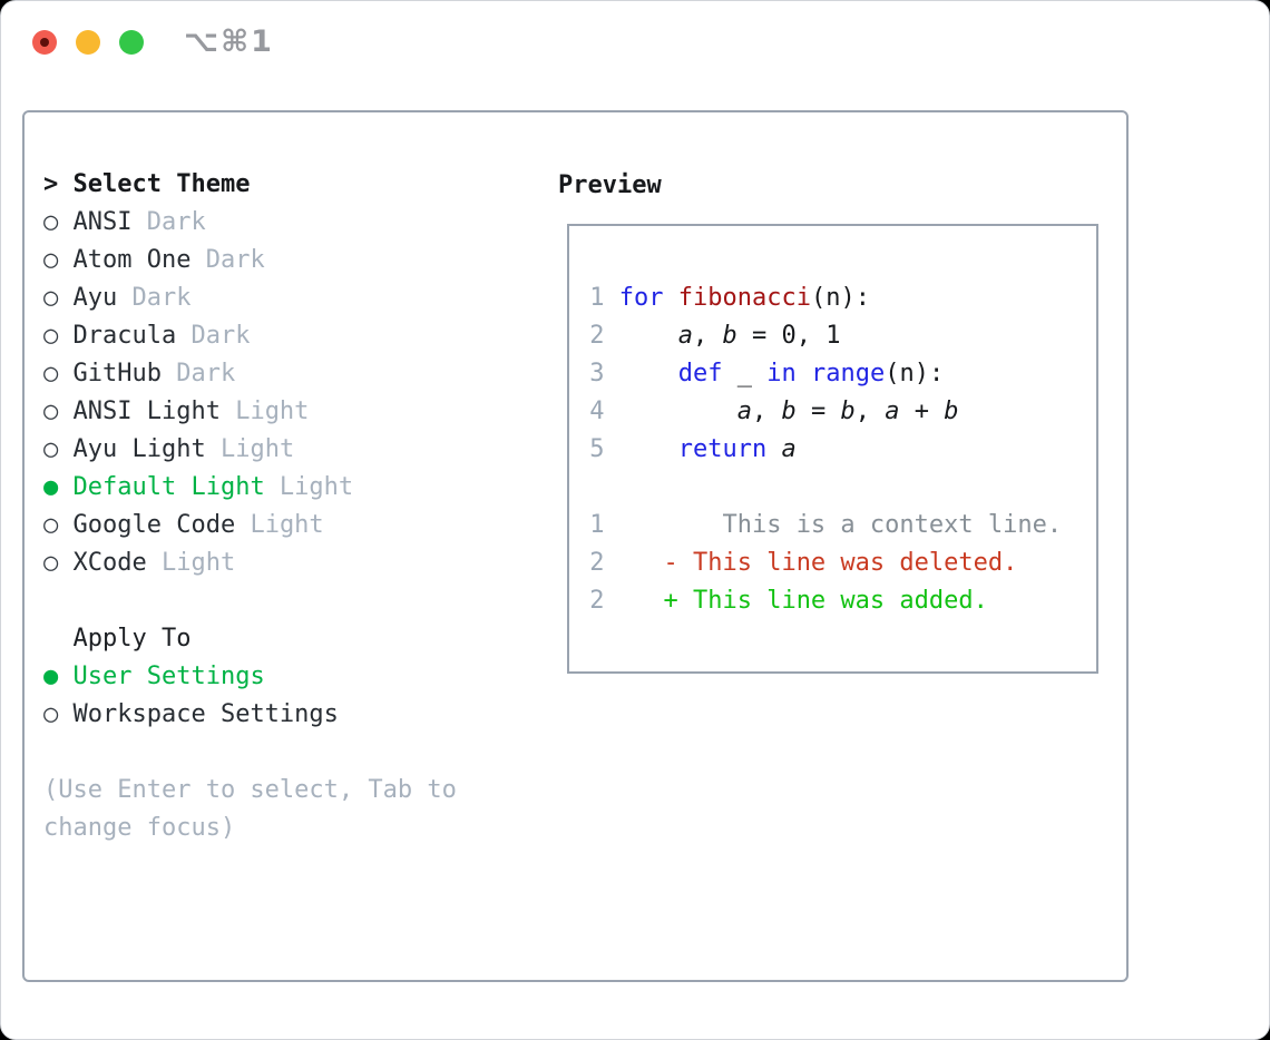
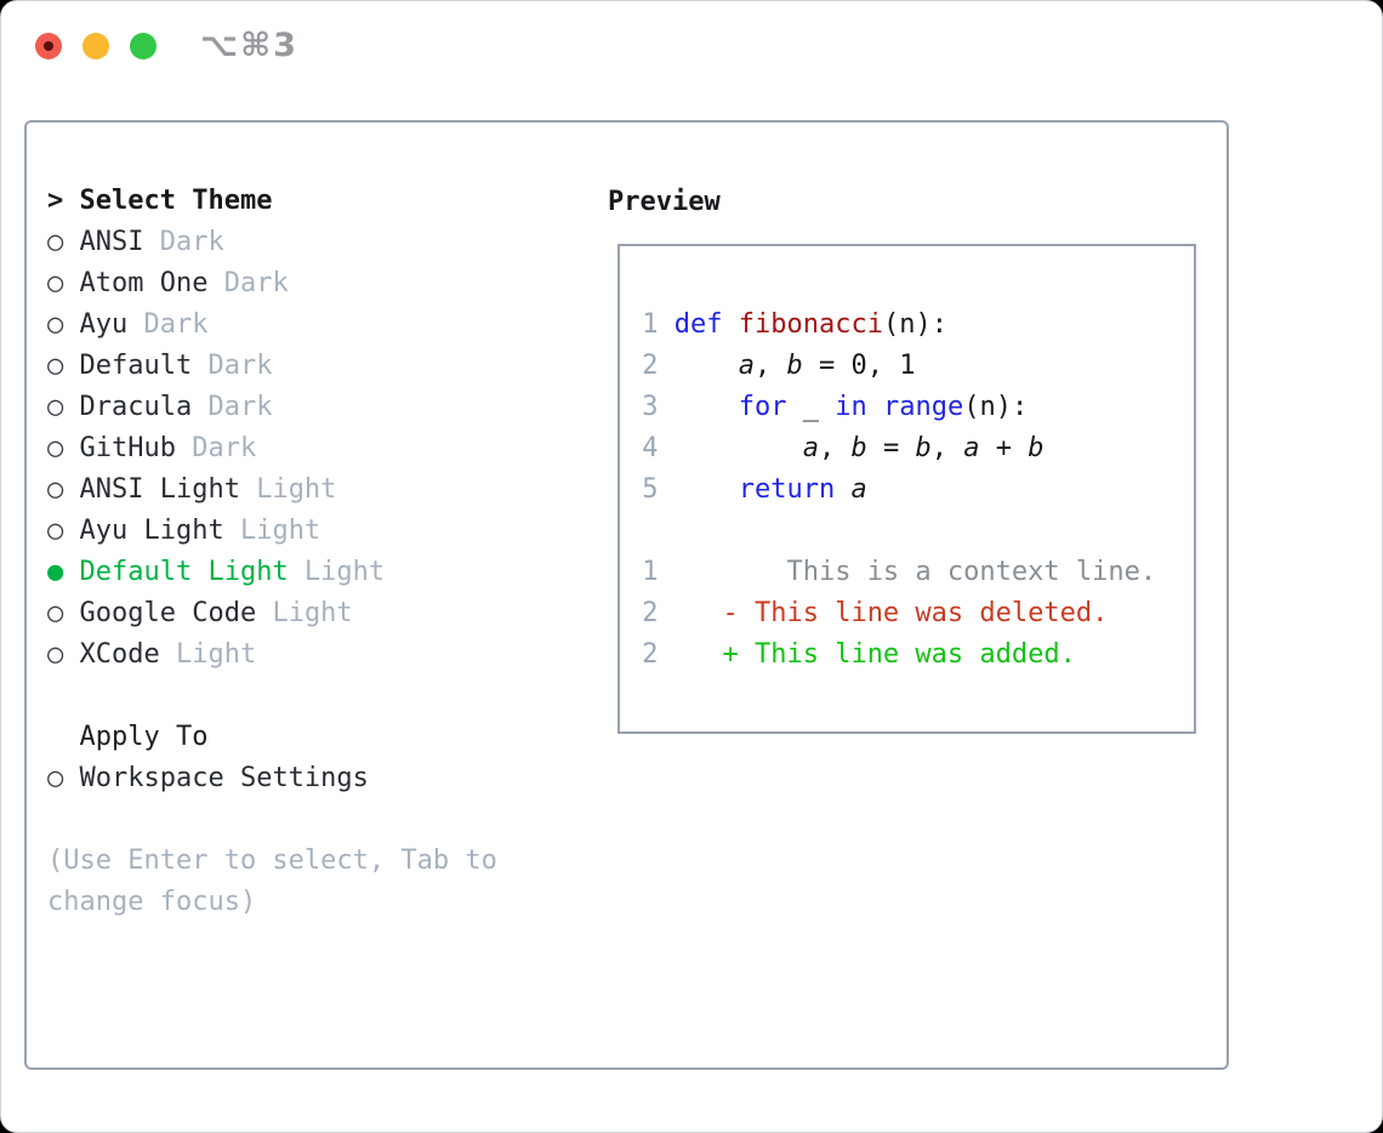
- ⌥⌘1
+ ⌥⌘3
  > Select Theme
  ○ ANSI Dark
  ○ Atom One Dark
  ○ Ayu Dark
+ ○ Default Dark
  ○ Dracula Dark
  ○ GitHub Dark
  ○ ANSI Light Light
  ○ Ayu Light Light
  ● Default Light Light
  ○ Google Code Light
  ○ XCode Light
  Apply To
- ● User Settings
  ○ Workspace Settings
  (Use Enter to select, Tab to
  change focus)
  Preview
- 1 for fibonacci(n):
+ 1 def fibonacci(n):
  2 a, b = 0, 1
- 3 def _ in range(n):
+ 3 for _ in range(n):
  4 a, b = b, a + b
  5 return a
  1 This is a context line.
  2 - This line was deleted.
  2 + This line was added.
